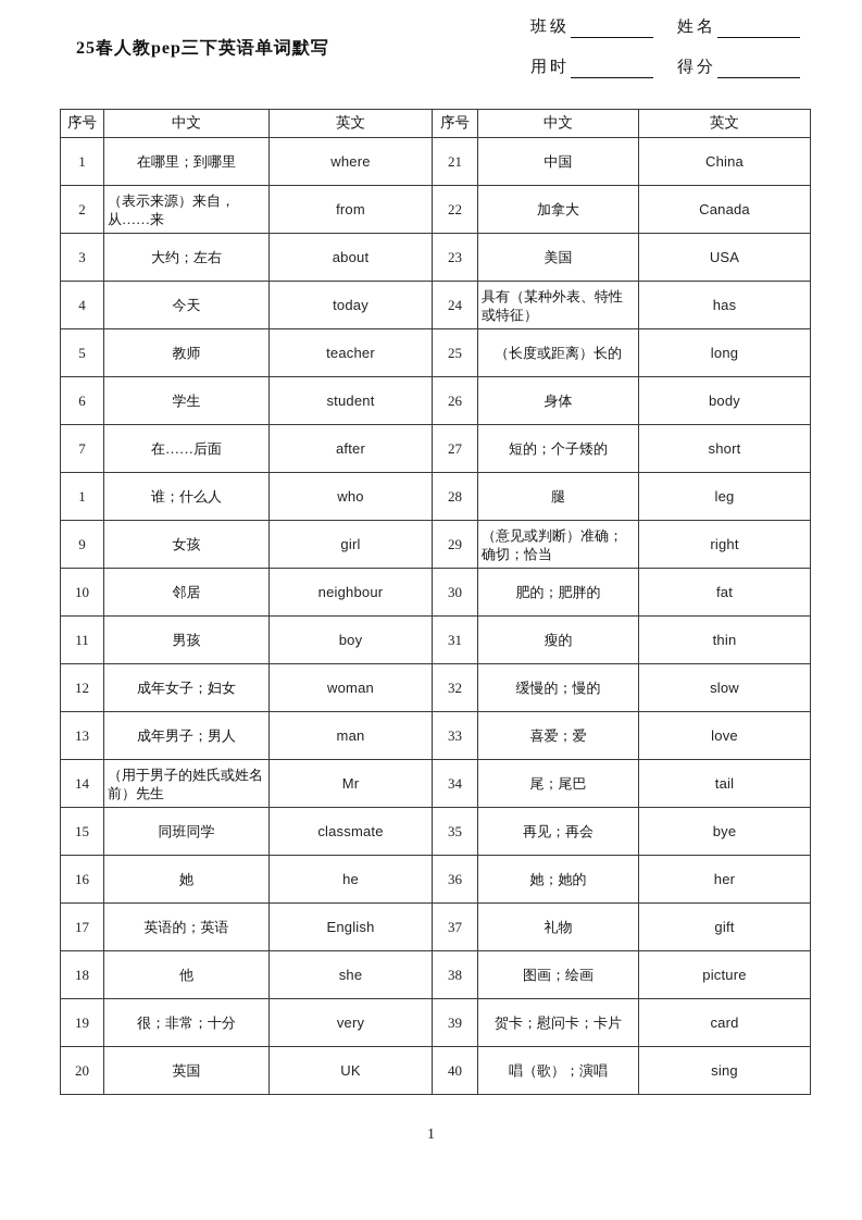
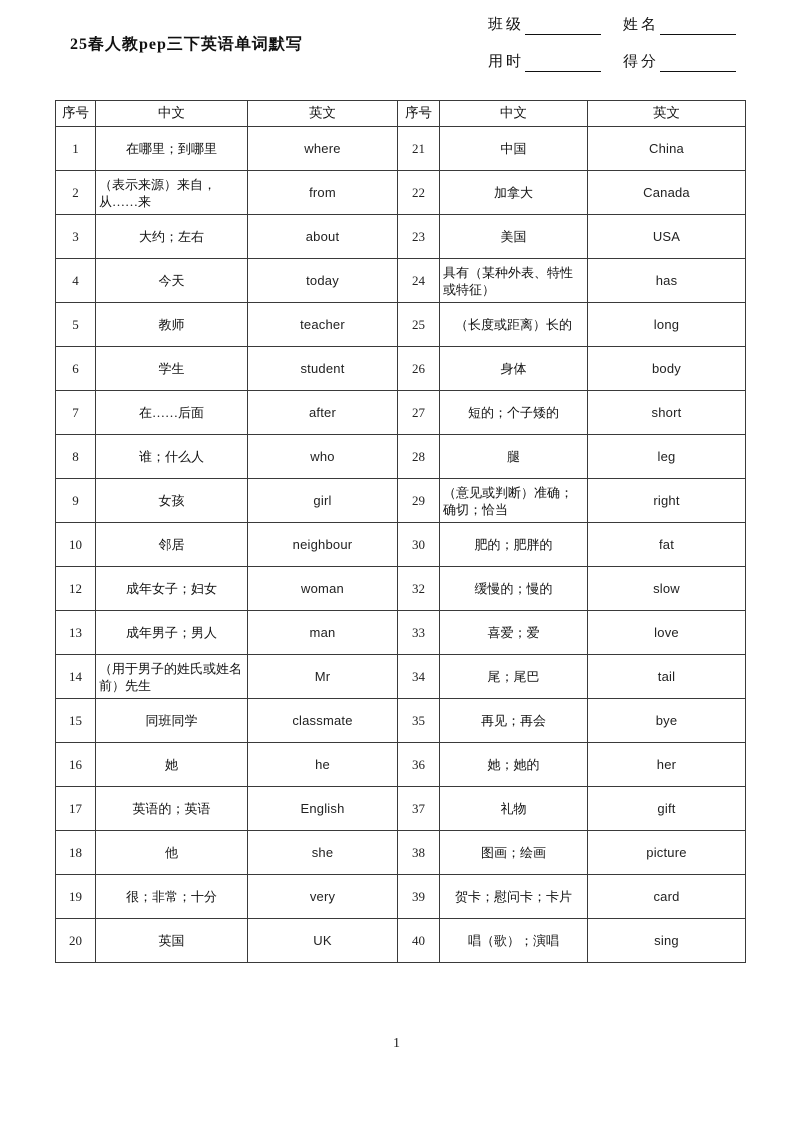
  25春人教pep三下英语单词默写
  班级
  姓名
  用时
  得分
  序号	中文	英文	序号	中文	英文
  1	在哪里；到哪里	where	21	中国	China
  2	（表示来源）来自，从……来	from	22	加拿大	Canada
  3	大约；左右	about	23	美国	USA
  4	今天	today	24	具有（某种外表、特性或特征）	has
  5	教师	teacher	25	（长度或距离）长的	long
  6	学生	student	26	身体	body
  7	在……后面	after	27	短的；个子矮的	short
- 1	谁；什么人	who	28	腿	leg
+ 8	谁；什么人	who	28	腿	leg
  9	女孩	girl	29	（意见或判断）准确；确切；恰当	right
  10	邻居	neighbour	30	肥的；肥胖的	fat
- 11	男孩	boy	31	瘦的	thin
  12	成年女子；妇女	woman	32	缓慢的；慢的	slow
  13	成年男子；男人	man	33	喜爱；爱	love
  14	（用于男子的姓氏或姓名前）先生	Mr	34	尾；尾巴	tail
  15	同班同学	classmate	35	再见；再会	bye
  16	她	he	36	她；她的	her
  17	英语的；英语	English	37	礼物	gift
  18	他	she	38	图画；绘画	picture
  19	很；非常；十分	very	39	贺卡；慰问卡；卡片	card
  20	英国	UK	40	唱（歌）；演唱	sing
  1
